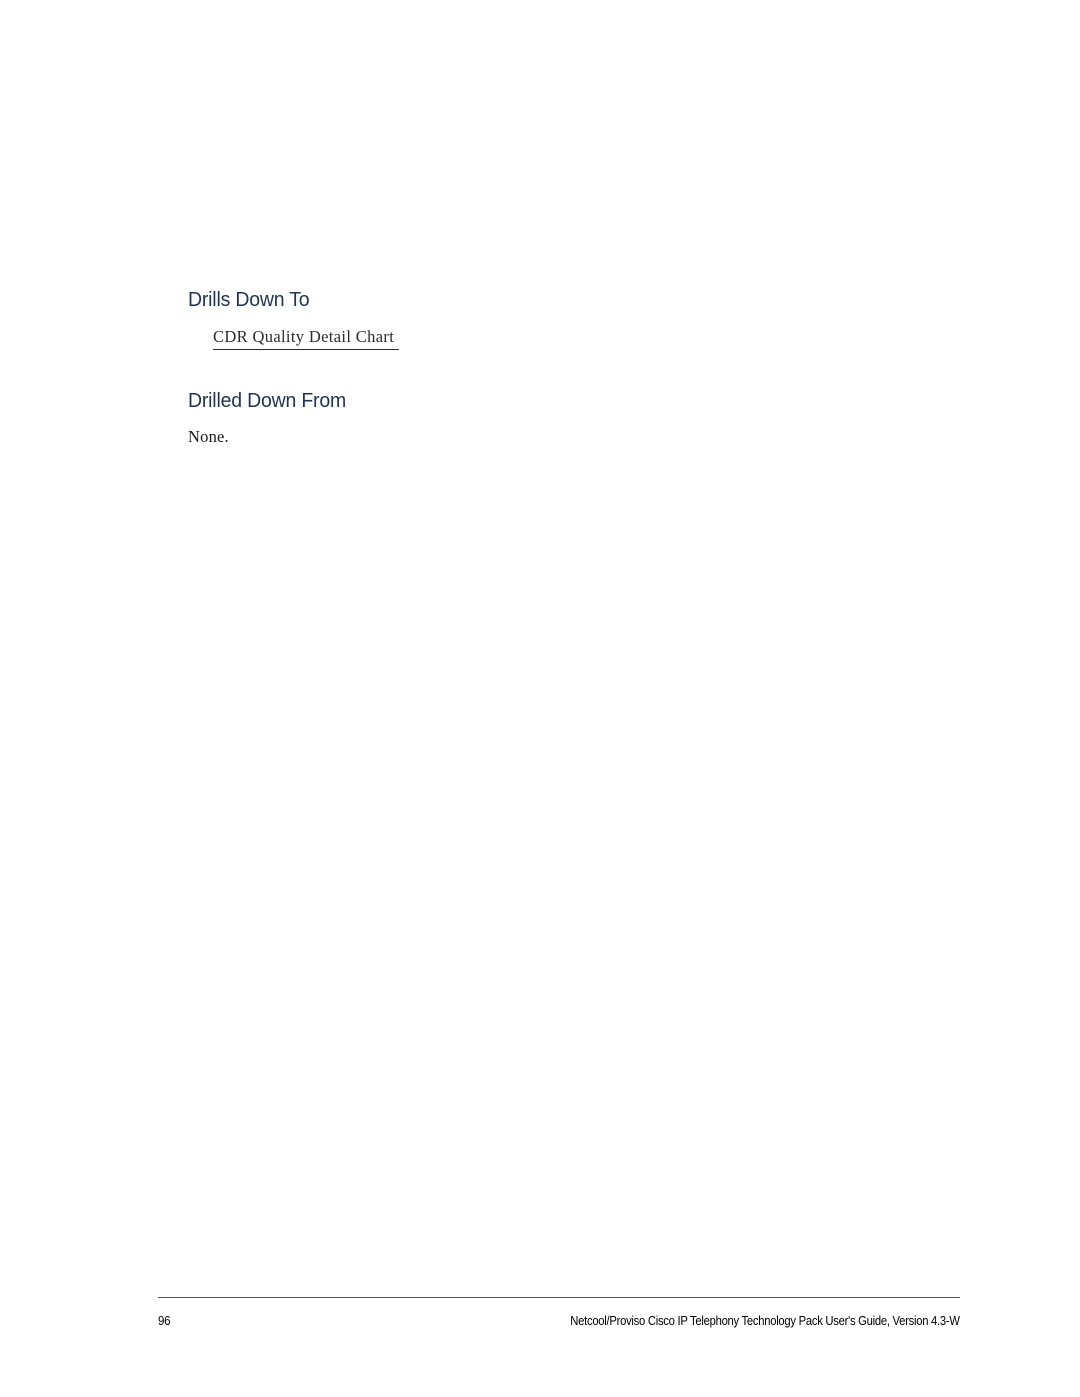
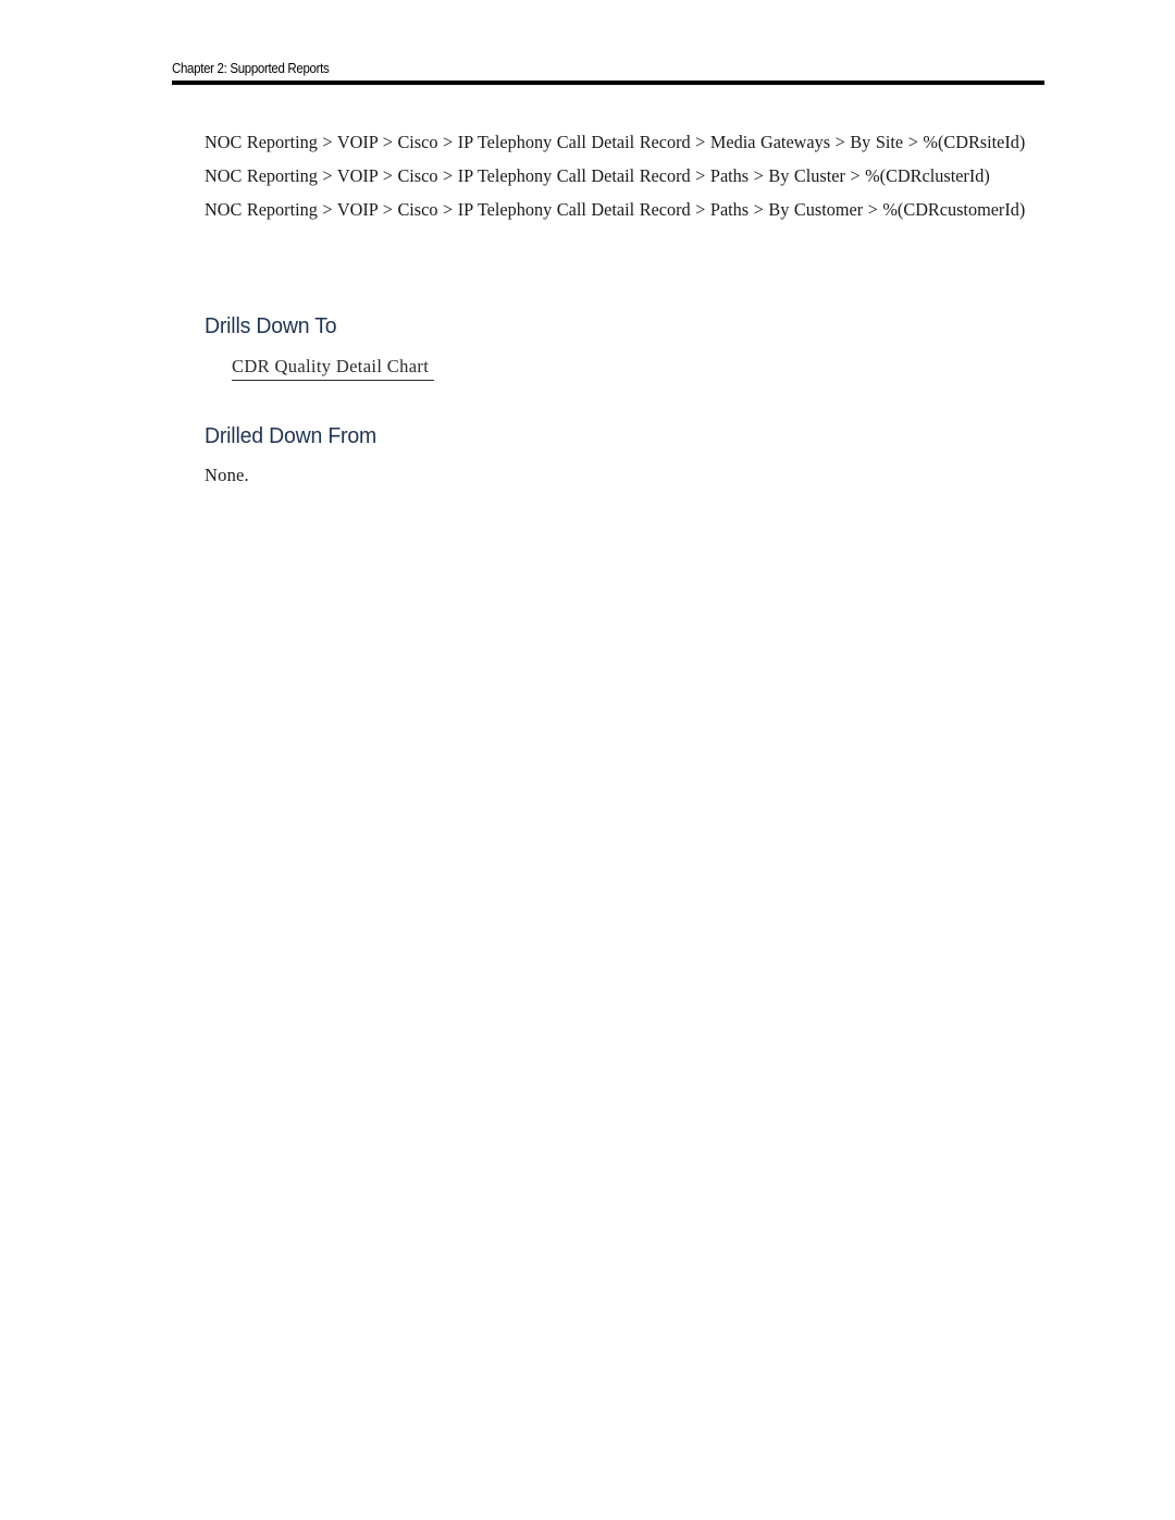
+ Chapter 2: Supported Reports
+ NOC Reporting > VOIP > Cisco > IP Telephony Call Detail Record > Media Gateways > By Site > %(CDRsiteId)
+ NOC Reporting > VOIP > Cisco > IP Telephony Call Detail Record > Paths > By Cluster > %(CDRclusterId)
+ NOC Reporting > VOIP > Cisco > IP Telephony Call Detail Record > Paths > By Customer > %(CDRcustomerId)
  Drills Down To
  CDR Quality Detail Chart
  Drilled Down From
  None.
- 96
- Netcool/Proviso Cisco IP Telephony Technology Pack User's Guide, Version 4.3-W
